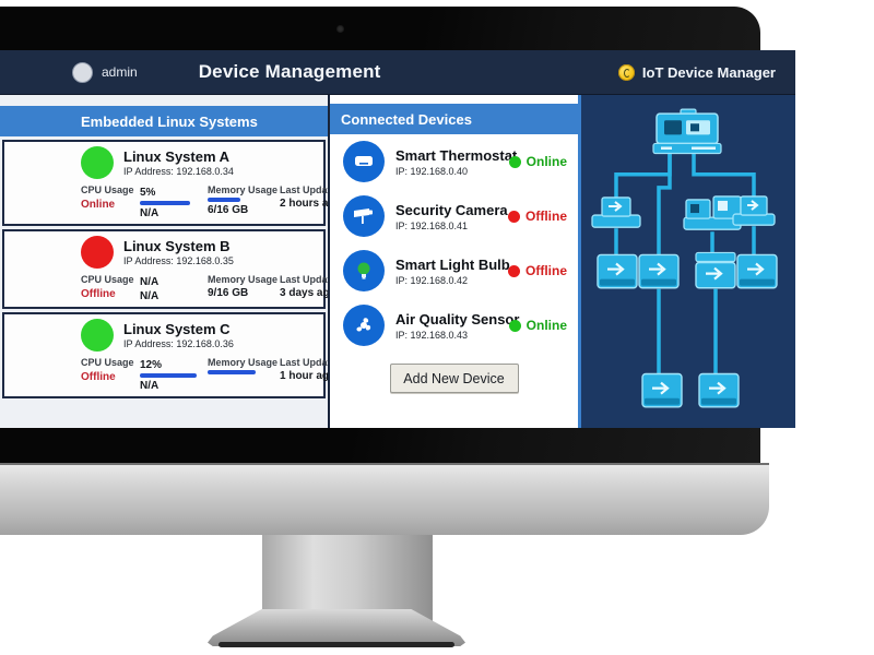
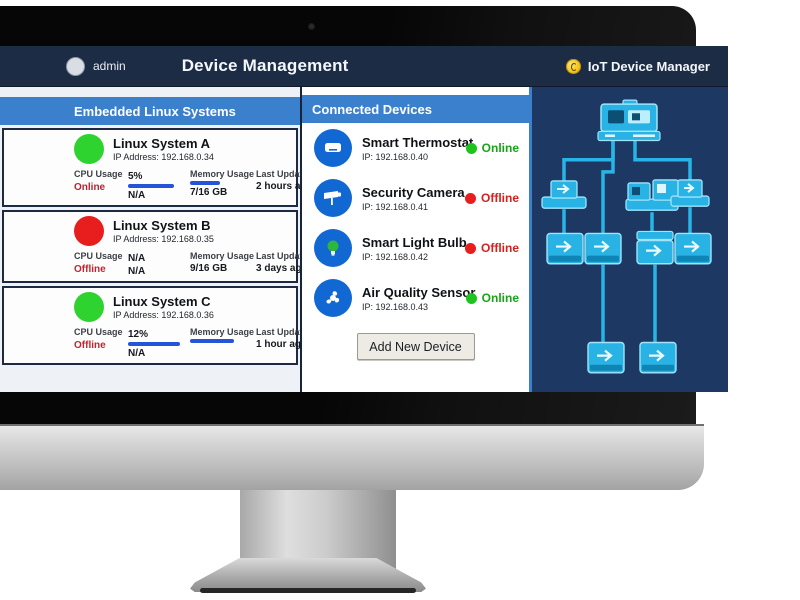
  admin
  Device Management
  IoT Device Manager
  Embedded Linux Systems
  Linux System A
  IP Address: 192.168.0.34
  CPU Usage
  Online
  5%
  N/A
  Memory Usage
- 6/16 GB
+ 7/16 GB
  Last Upda
  2 hours a
  Linux System B
  IP Address: 192.168.0.35
  CPU Usage
  Offline
  N/A
  N/A
  Memory Usage
  9/16 GB
  Last Upda
  3 days ag
  Linux System C
  IP Address: 192.168.0.36
  CPU Usage
  Offline
  12%
  N/A
  Memory Usage
  Last Upda
  1 hour ag
  Connected Devices
  Smart Thermosta
  IP: 192.168.0.40
  Online
  Security Camera
  IP: 192.168.0.41
  Offline
  Smart Light Bulb
  IP: 192.168.0.42
  Offline
  Air Quality Sens
  IP: 192.168.0.43
  Online
  Add New Device
